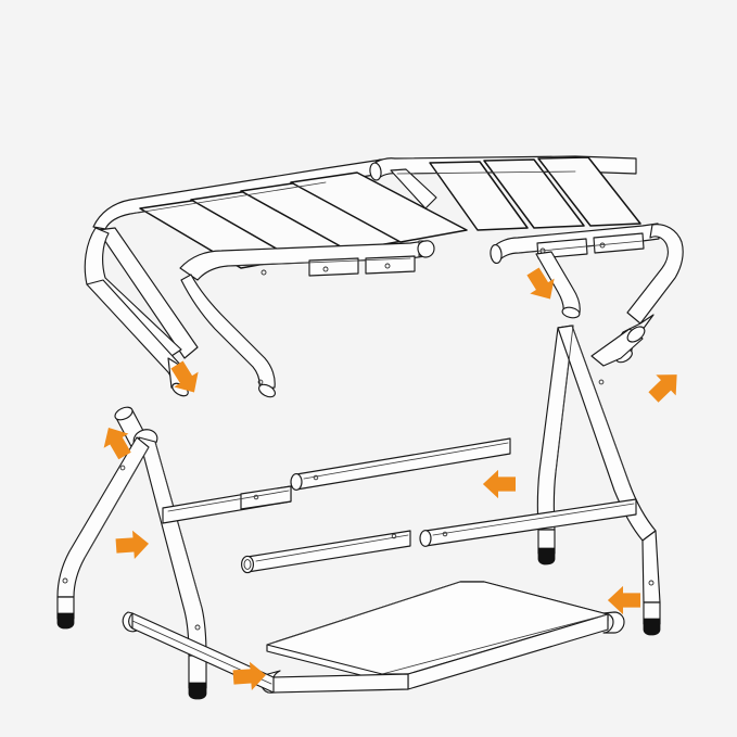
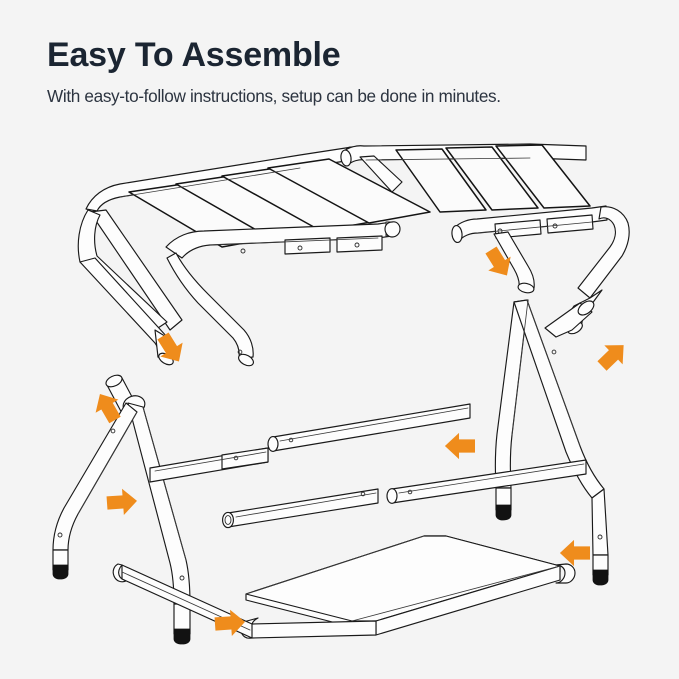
+ Easy To Assemble
+ With easy-to-follow instructions, setup can be done in minutes.
